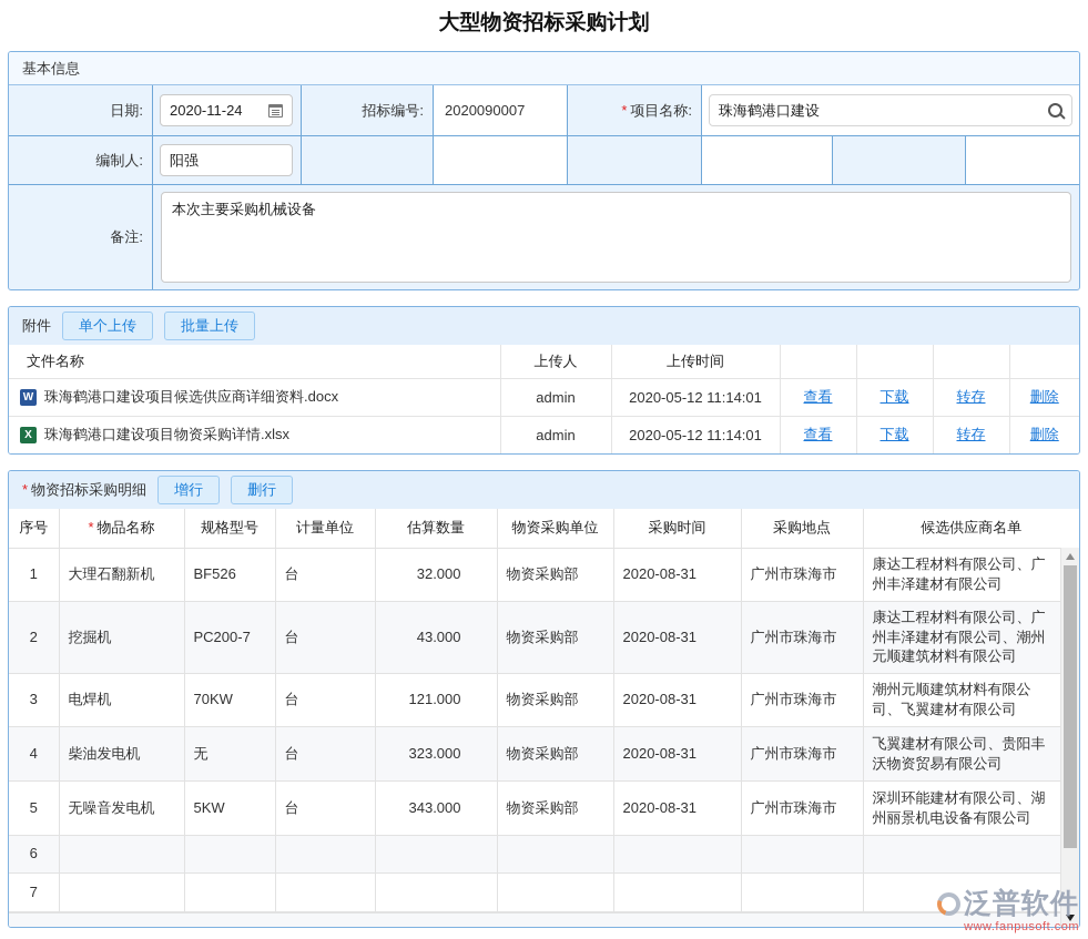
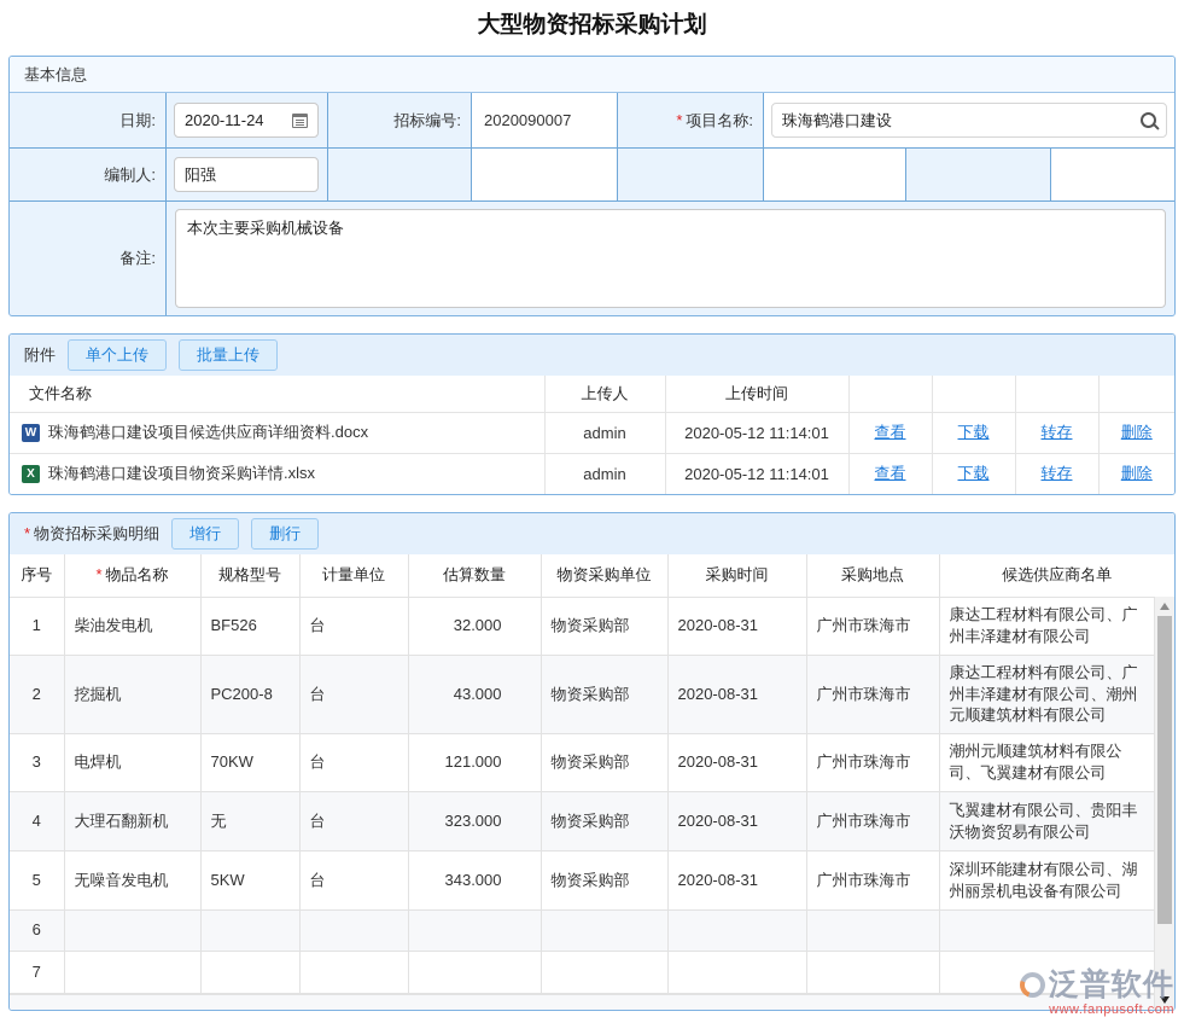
  大型物资招标采购计划
  基本信息
  日期:
  2020-11-24
  招标编号:
  2020090007
  *
  项目名称:
  珠海鹤港口建设
  编制人:
  阳强
  备注:
  本次主要采购机械设备
  附件
  单个上传
  批量上传
  文件名称	上传人	上传时间
  W 珠海鹤港口建设项目候选供应商详细资料.docx	admin	2020-05-12 11:14:01	查看	下载	转存	删除
  X 珠海鹤港口建设项目物资采购详情.xlsx	admin	2020-05-12 11:14:01	查看	下载	转存	删除
  * 物资招标采购明细
  增行
  删行
  序号	* 物品名称	规格型号	计量单位	估算数量	物资采购单位	采购时间	采购地点	候选供应商名单
- 1	大理石翻新机	BF526	台	32.000	物资采购部	2020-08-31	广州市珠海市	康达工程材料有限公司、广州丰泽建材有限公司
+ 1	柴油发电机	BF526	台	32.000	物资采购部	2020-08-31	广州市珠海市	康达工程材料有限公司、广州丰泽建材有限公司
- 2	挖掘机	PC200-7	台	43.000	物资采购部	2020-08-31	广州市珠海市	康达工程材料有限公司、广州丰泽建材有限公司、潮州元顺建筑材料有限公司
+ 2	挖掘机	PC200-8	台	43.000	物资采购部	2020-08-31	广州市珠海市	康达工程材料有限公司、广州丰泽建材有限公司、潮州元顺建筑材料有限公司
  3	电焊机	70KW	台	121.000	物资采购部	2020-08-31	广州市珠海市	潮州元顺建筑材料有限公司、飞翼建材有限公司
- 4	柴油发电机	无	台	323.000	物资采购部	2020-08-31	广州市珠海市	飞翼建材有限公司、贵阳丰沃物资贸易有限公司
+ 4	大理石翻新机	无	台	323.000	物资采购部	2020-08-31	广州市珠海市	飞翼建材有限公司、贵阳丰沃物资贸易有限公司
  5	无噪音发电机	5KW	台	343.000	物资采购部	2020-08-31	广州市珠海市	深圳环能建材有限公司、湖州丽景机电设备有限公司
  6
  7
  泛普软件
  www.fanpusoft.com
